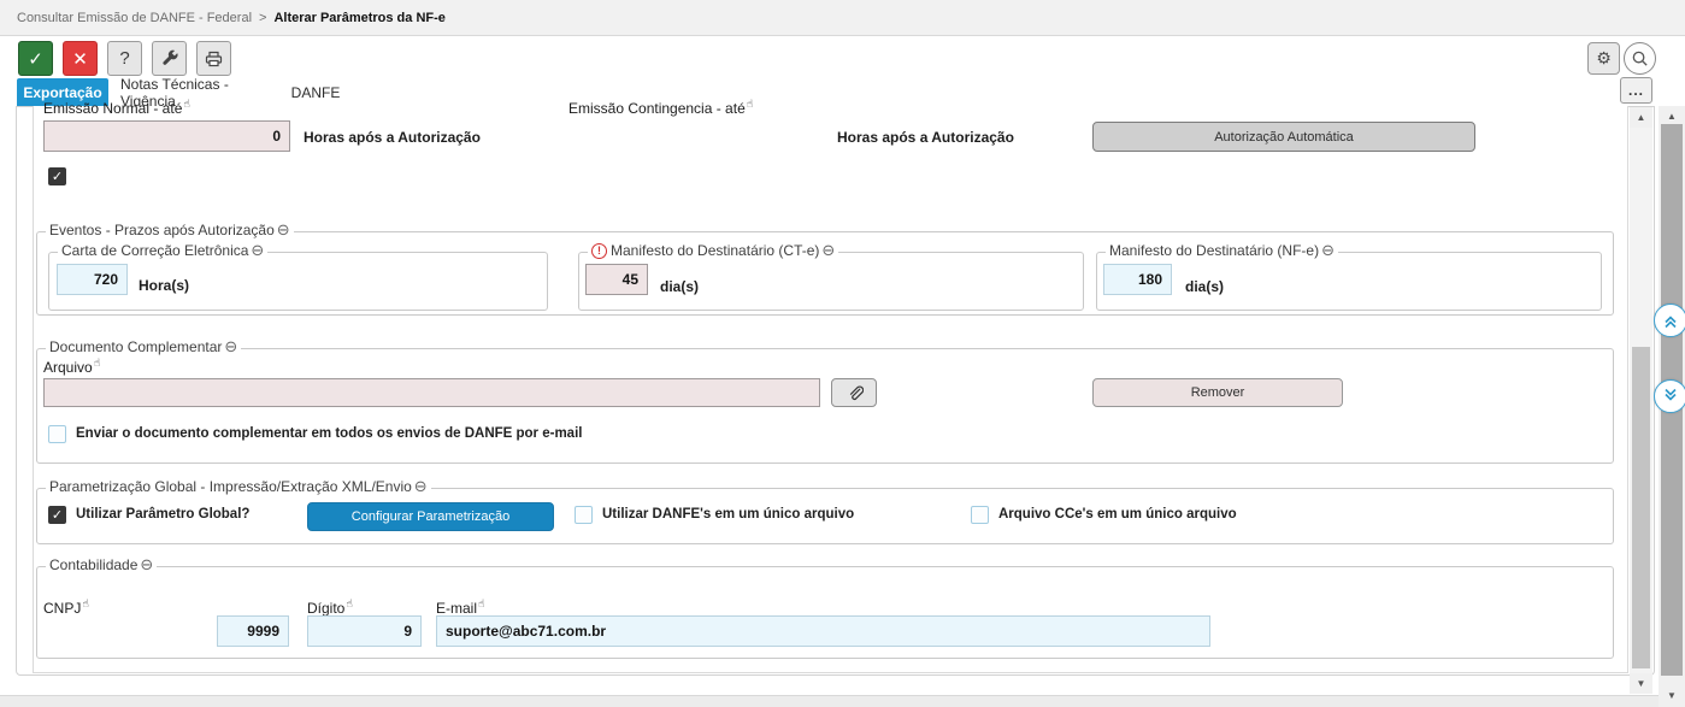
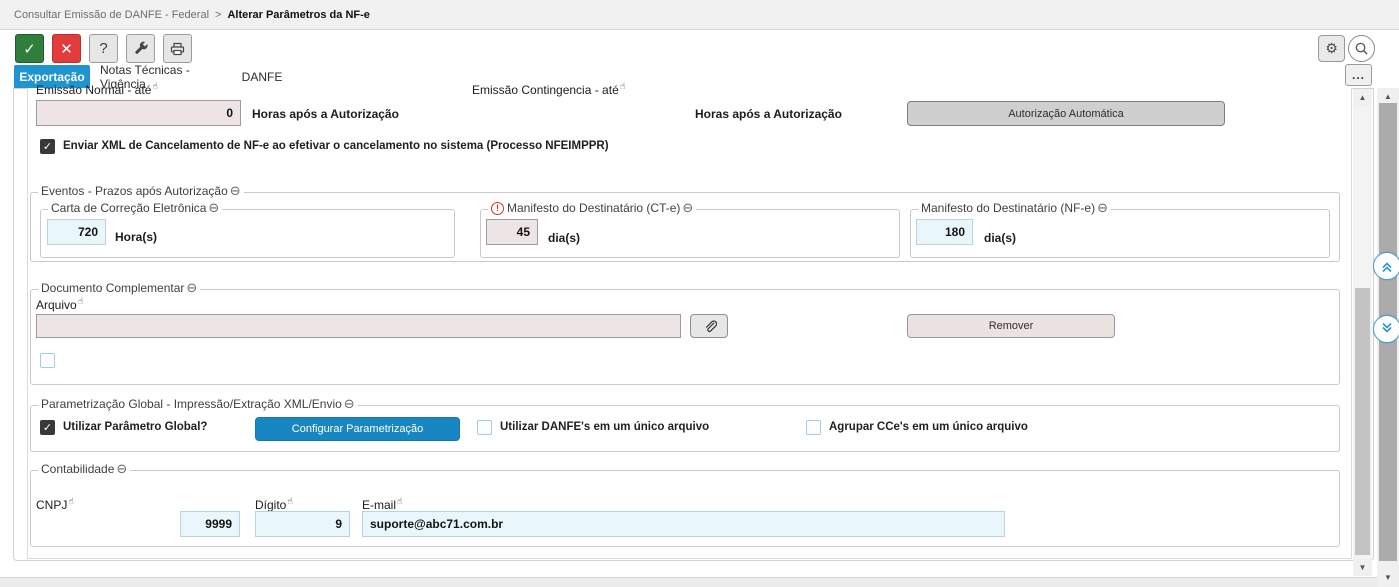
  Consultar Emissão de DANFE - Federal
  >
  Alterar Parâmetros da NF-e
  ✓
  ✕
  ?
  ⚙
  Exportação
  Notas Técnicas - Vigência
  DANFE
  ...
  Emissão Normal - até☝
  0
  Horas após a Autorização
  Emissão Contingencia - até☝
  Horas após a Autorização
  Autorização Automática
  ✓
+ Enviar XML de Cancelamento de NF-e ao efetivar o cancelamento no sistema (Processo NFEIMPPR)
  Eventos - Prazos após Autorização
  ⊖
  Carta de Correção Eletrônica
  ⊖
  720
  Hora(s)
  !
  Manifesto do Destinatário (CT-e)
  ⊖
  45
  dia(s)
  Manifesto do Destinatário (NF-e)
  ⊖
  180
  dia(s)
  Documento Complementar
  ⊖
  Arquivo☝
  Remover
- Enviar o documento complementar em todos os envios de DANFE por e-mail
  Parametrização Global - Impressão/Extração XML/Envio
  ⊖
  ✓
  Utilizar Parâmetro Global?
  Configurar Parametrização
  Utilizar DANFE's em um único arquivo
- Arquivo CCe's em um único arquivo
+ Agrupar CCe's em um único arquivo
  Contabilidade
  ⊖
  CNPJ☝
  9999
  Dígito☝
  9
  E-mail☝
  suporte@abc71.com.br
  ▲
  ▼
  ▲
  ▼
